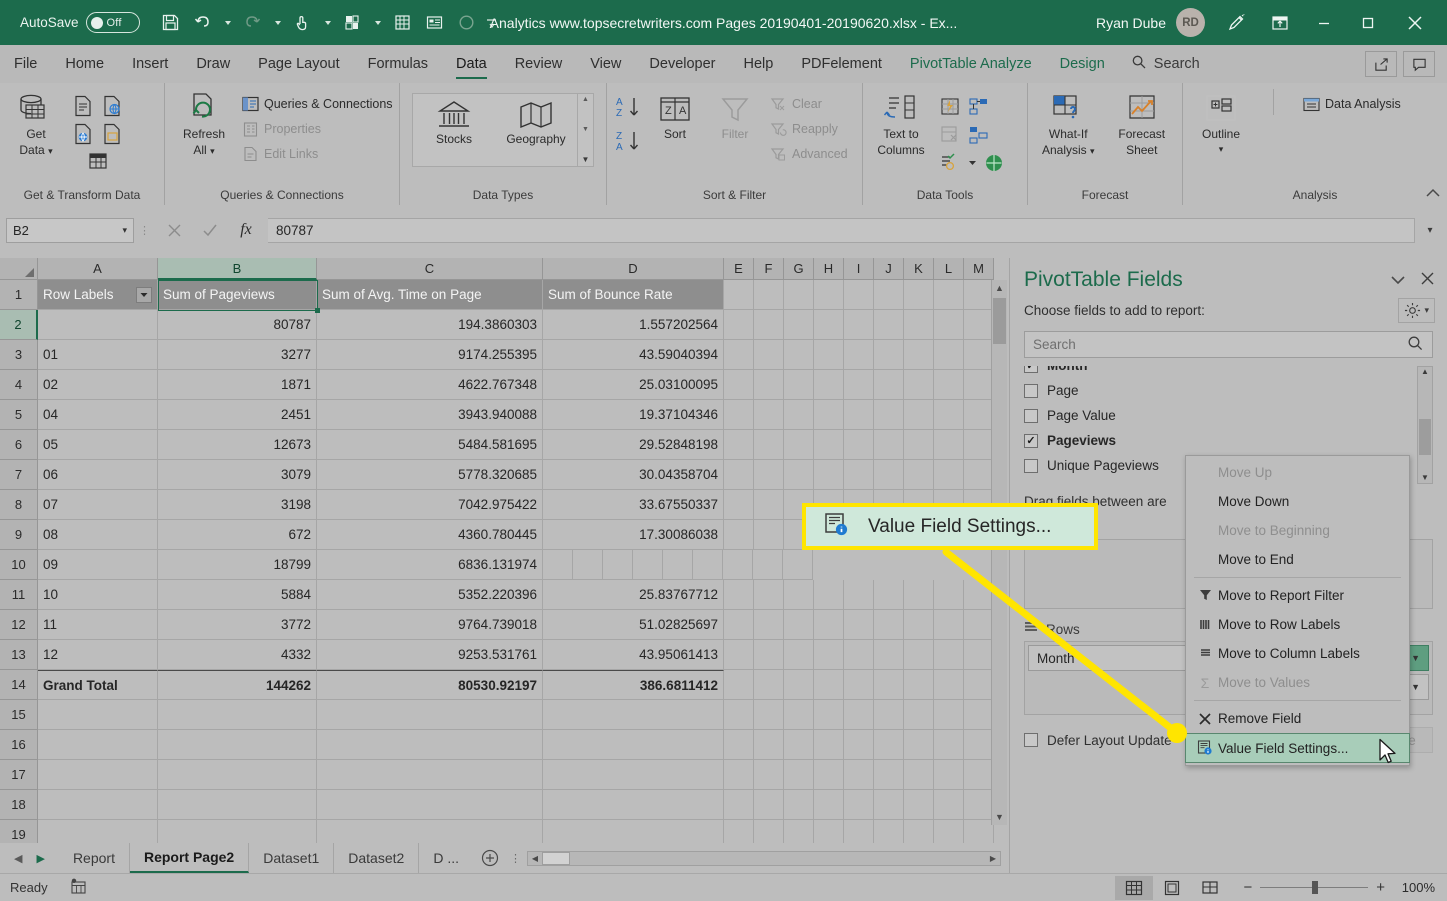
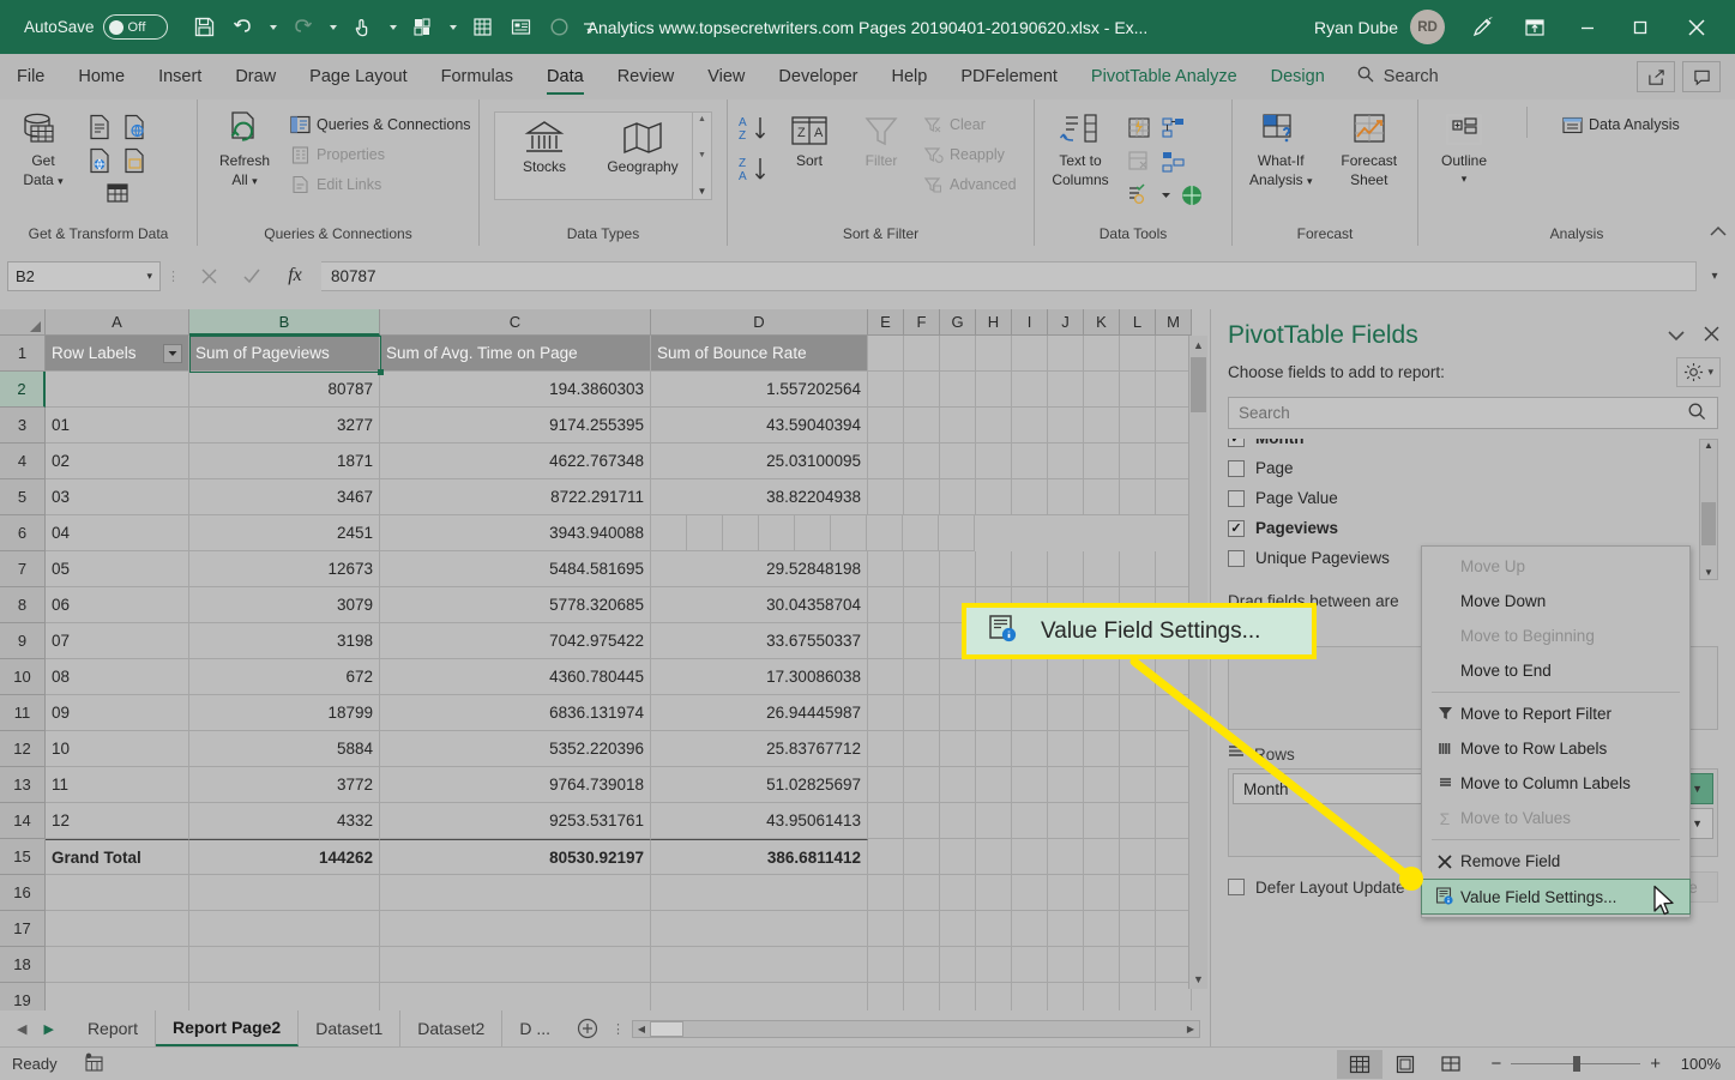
  AutoSave
  Off
  Analytics www.topsecretwriters.com Pages 20190401-20190620.xlsx - Ex...
  Ryan Dube
  RD
  File
  Home
  Insert
  Draw
  Page Layout
  Formulas
  Data
  Review
  View
  Developer
  Help
  PDFelement
  PivotTable Analyze
  Design
  Search
  Get
  Data ▾
  Get & Transform Data
  Refresh
  All ▾
  Queries & Connections
  Properties
  Edit Links
  Queries & Connections
  Stocks
  Geography
  ▼
  Data Types
  A
  Z
  Z
  A
  Z
  A
  Sort
  Filter
  Clear
  Reapply
  Advanced
  Sort & Filter
  Text to
  Columns
  Data Tools
  What-If
  Analysis ▾
  Forecast
  Sheet
  Forecast
  Outline
  ▾
  Data Analysis
  Analysis
  B2
  ▾
  ⋮
  fx
  80787
  ▾
  A
  B
  C
  D
  E
  F
  G
  H
  I
  J
  K
  L
  M
  1
  2
  3
  4
  5
  6
  7
  8
  9
  10
  11
  12
  13
  14
  15
  16
  17
  18
  19
  Row Labels
  Sum of Avg. Time on Page
  Sum of Bounce Rate
  80787
  194.3860303
  1.557202564
  01
  3277
  9174.255395
  43.59040394
  02
  1871
  4622.767348
  25.03100095
+ 03
+ 3467
+ 8722.291711
+ 38.82204938
  04
  2451
  3943.940088
- 19.37104346
  05
  12673
  5484.581695
  29.52848198
  06
  3079
  5778.320685
  30.04358704
  07
  3198
  7042.975422
  33.67550337
  08
  672
  4360.780445
  17.30086038
  09
  18799
  6836.131974
+ 26.94445987
  10
  5884
  5352.220396
  25.83767712
  11
  3772
  9764.739018
  51.02825697
  12
  4332
  9253.531761
  43.95061413
  Grand Total
  144262
  80530.92197
  386.6811412
  ▲
  ▼
  ◀
  ▶
  Report
  Report Page2
  Dataset1
  Dataset2
  D ...
  ⋮
  ◀
  ▶
  Ready
  −
  +
  100%
  PivotTable Fields
  Choose fields to add to report:
  ▾
  Search
  ✓
  Month
  Page
  Page Value
  ✓
  Pageviews
  Unique Pageviews
  ▲
  ▼
  Drag fields between are
  Rows
  Month
  ▼
  ▼
  Defer Layout Update
  Move Up
  Move Down
  Move to Beginning
  Move to End
  Move to Report Filter
  Move to Row Labels
  Move to Column Labels
  Σ
  Move to Values
  Remove Field
  Value Field Settings...
  Value Field Settings...
